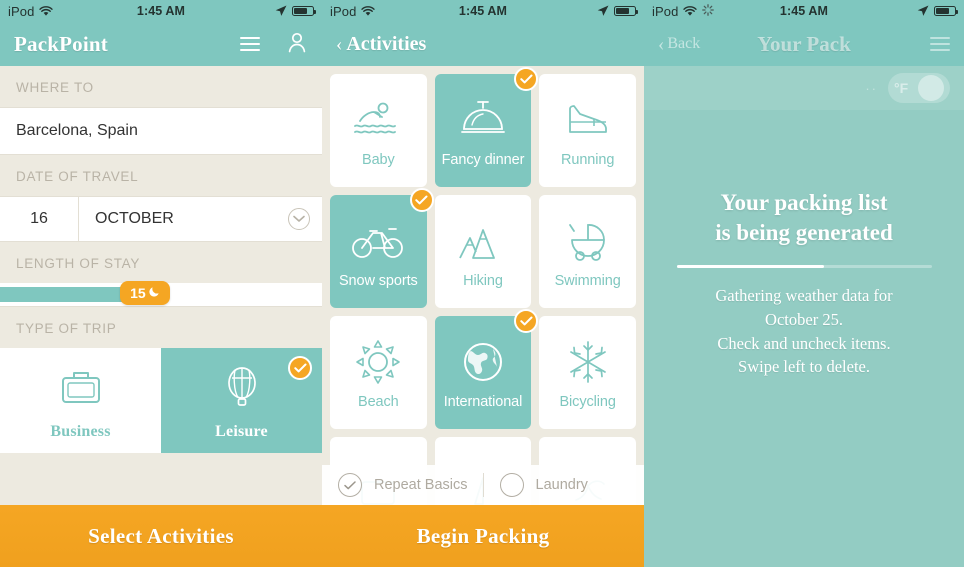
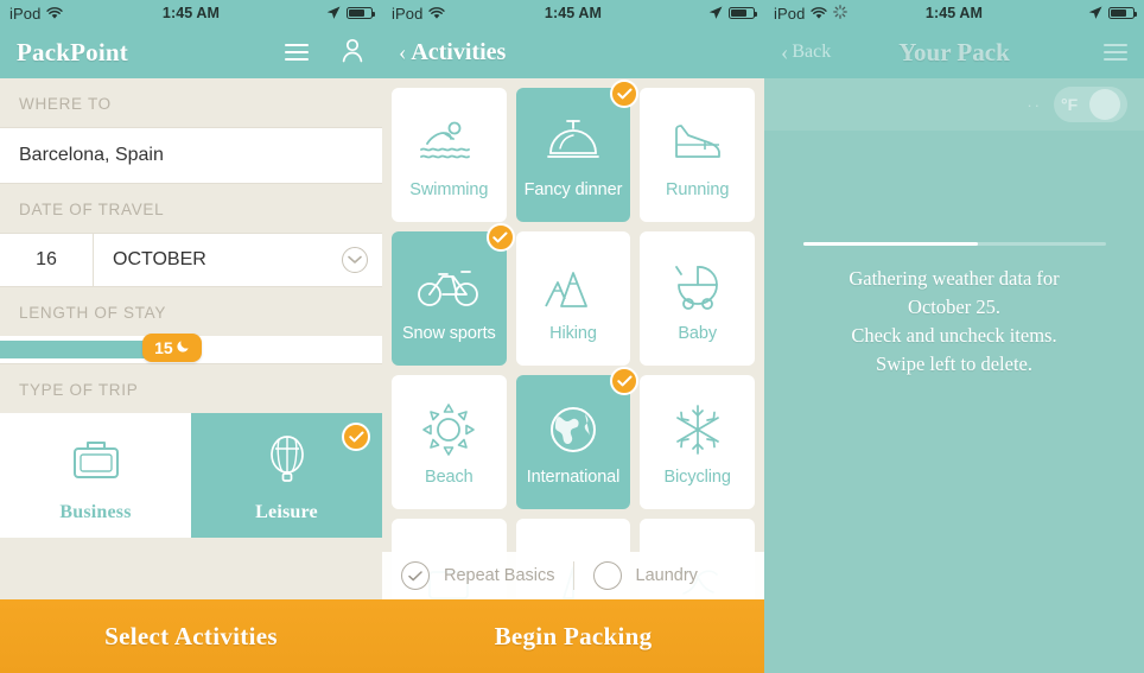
  iPod
  1:45 AM
  PackPoint
  WHERE TO
  Barcelona, Spain
  DATE OF TRAVEL
  16
  OCTOBER
  LENGTH OF STAY
  15
  TYPE OF TRIP
  Business
  Leisure
  Select Activities
  iPod
  1:45 AM
  ‹
  Activities
- Baby
+ Swimming
  Fancy dinner
  Running
  Snow sports
  Hiking
- Swimming
+ Baby
  Beach
  International
  Bicycling
  Repeat Basics
  Laundry
  Begin Packing
  iPod
  1:45 AM
  ‹
  Back
  Your Pack
  ··
  °F
- Your packing list
- is being generated
  Gathering weather data for
  October 25.
  Check and uncheck items.
  Swipe left to delete.
